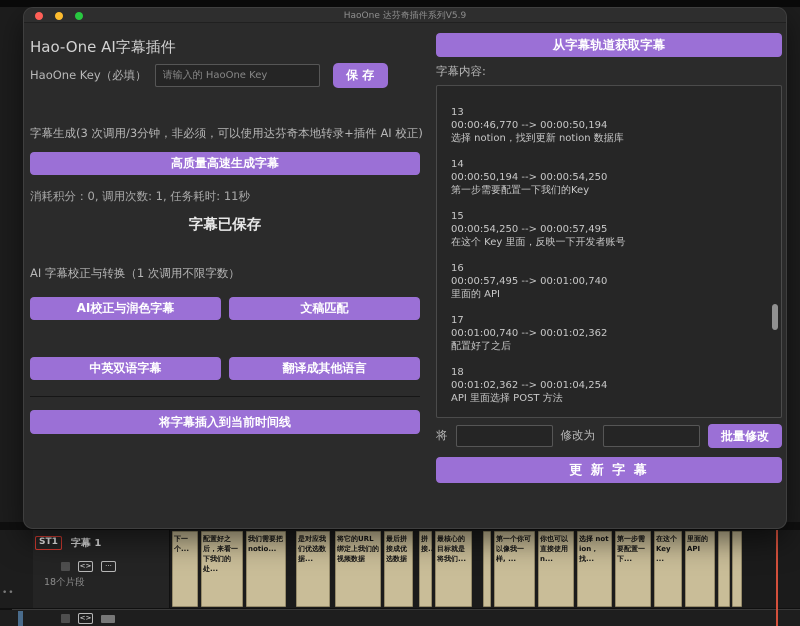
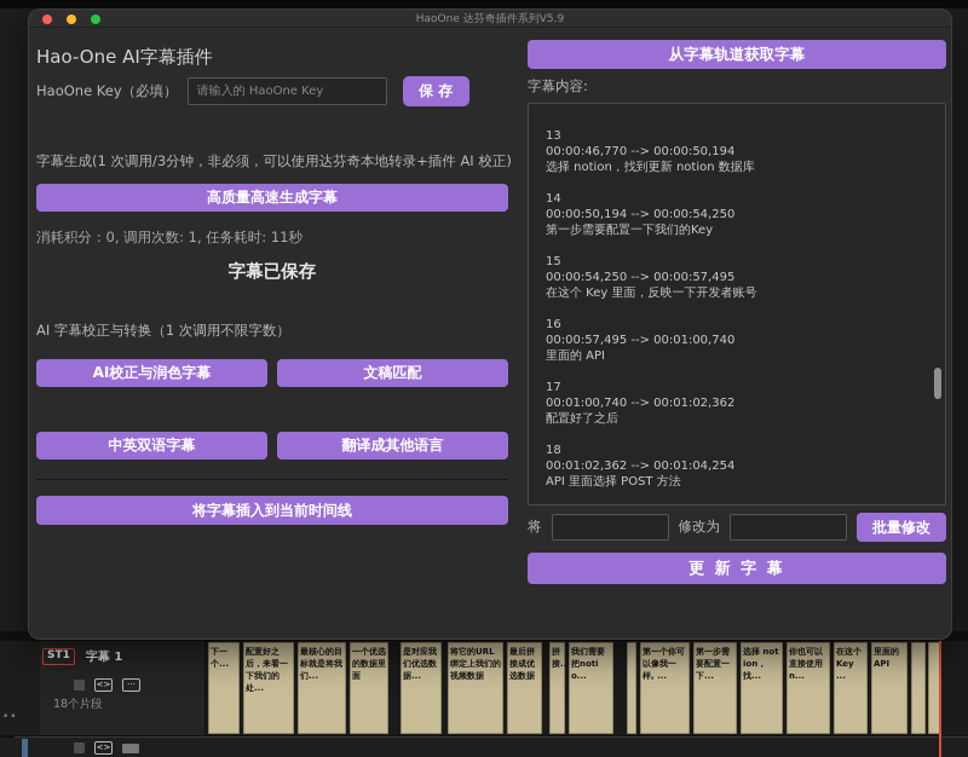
  ••
  ST1
  字幕 1
  <>
  ···
  18个片段
  下一个...
  配置好之后，来看一下我们的处...
- 我们需要把notio...
+ 最核心的目标就是将我们...
+ 一个优选的数据里面
  是对应我们优选数据...
  将它的URL绑定上我们的视频数据
  最后拼接成优选数据
  拼接..
- 最核心的目标就是将我们...
+ 我们需要把notio...
  第一个你可以像我一样, ...
- 你也可以直接使用 n...
+ 第一步需要配置一下...
  选择 notion，找...
- 第一步需要配置一下...
+ 你也可以直接使用 n...
  在这个 Key ...
  里面的 API
  <>
  HaoOne 达芬奇插件系列V5.9
  Hao-One AI字幕插件
  HaoOne Key（必填）
  请输入的 HaoOne Key
  保 存
- 字幕生成(3 次调用/3分钟，非必须，可以使用达芬奇本地转录+插件 AI 校正)
+ 字幕生成(1 次调用/3分钟，非必须，可以使用达芬奇本地转录+插件 AI 校正)
  高质量高速生成字幕
  消耗积分：0, 调用次数: 1, 任务耗时: 11秒
  字幕已保存
  AI 字幕校正与转换（1 次调用不限字数）
  AI校正与润色字幕
  文稿匹配
  中英双语字幕
  翻译成其他语言
  将字幕插入到当前时间线
  从字幕轨道获取字幕
  字幕内容:
  13
  00:00:46,770 --> 00:00:50,194
  选择 notion，找到更新 notion 数据库
  14
  00:00:50,194 --> 00:00:54,250
  第一步需要配置一下我们的Key
  15
  00:00:54,250 --> 00:00:57,495
  在这个 Key 里面，反映一下开发者账号
  16
  00:00:57,495 --> 00:01:00,740
  里面的 API
  17
  00:01:00,740 --> 00:01:02,362
  配置好了之后
  18
  00:01:02,362 --> 00:01:04,254
  API 里面选择 POST 方法
  将
  修改为
  批量修改
  更 新 字 幕
